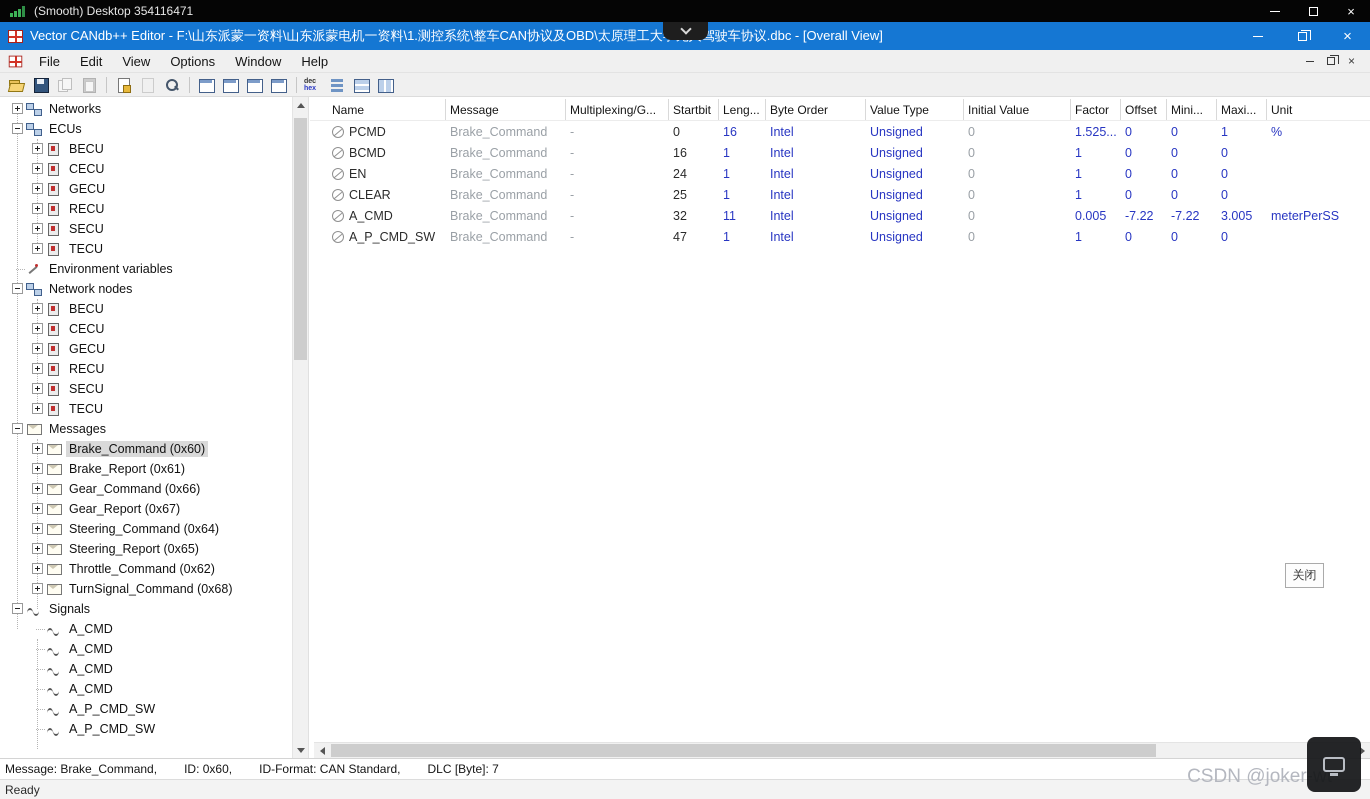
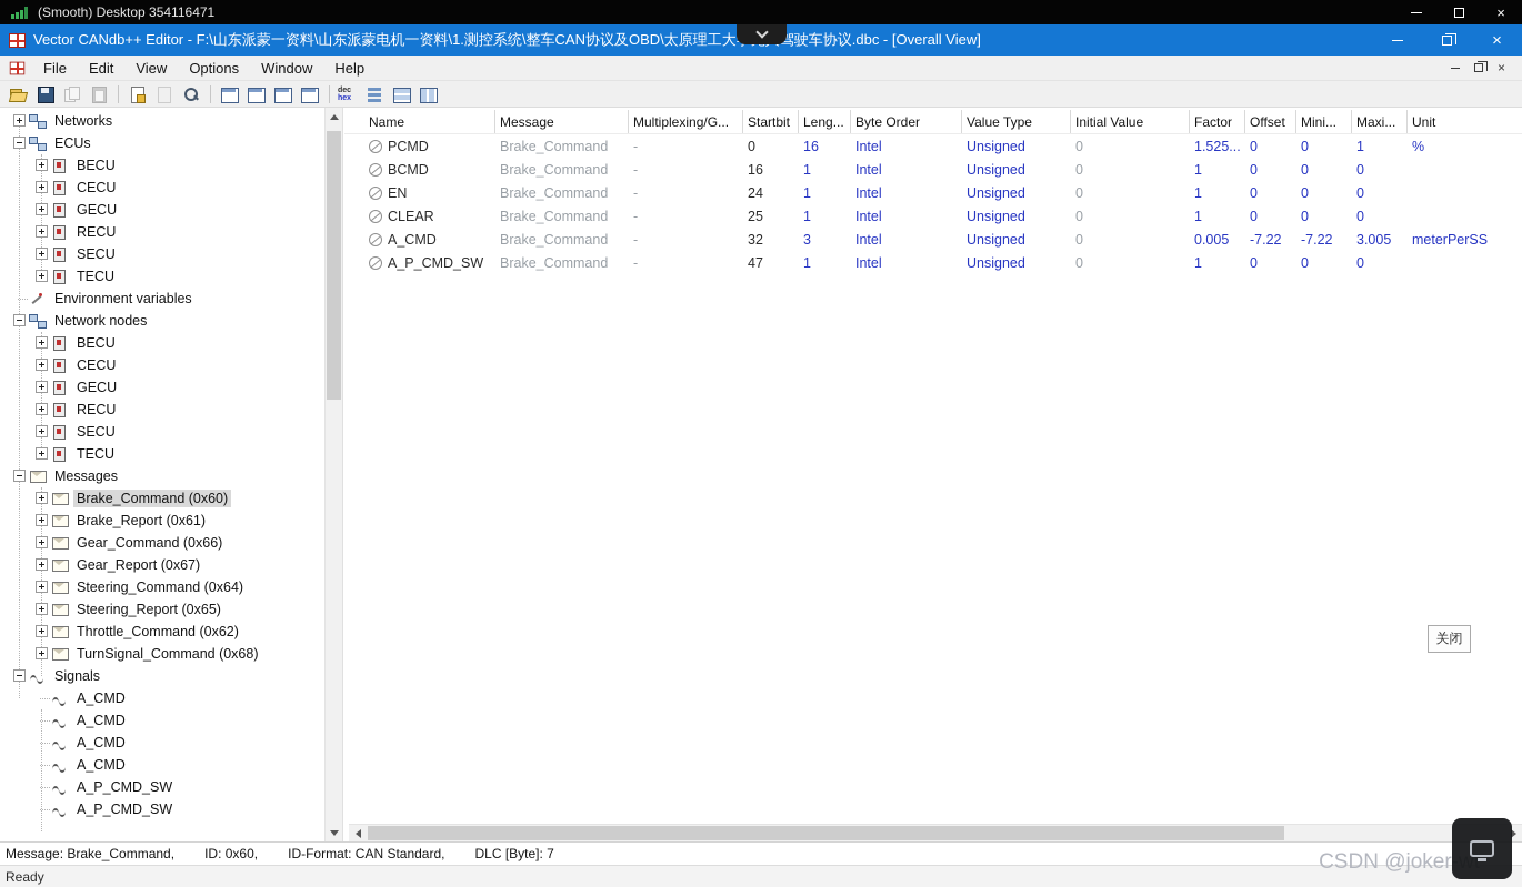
  (Smooth) Desktop 354116471
  ×
  Vector CANdb++ Editor - F:\山东派蒙一资料\山东派蒙电机一资料\1.测控系统\整车CAN协议及OBD\太原理工大驾驶车协议.dbc - [Overall View]
  ×
  File
  Edit
  View
  Options
  Window
  Help
  ×
  Networks
  ECUs
  BECU
  CECU
  GECU
  RECU
  SECU
  TECU
  Environment variables
  Network nodes
  BECU
  CECU
  GECU
  RECU
  SECU
  TECU
  Messages
  Brake_Command (0x60)
  Brake_Report (0x61)
  Gear_Command (0x66)
  Gear_Report (0x67)
  Steering_Command (0x64)
  Steering_Report (0x65)
  Throttle_Command (0x62)
  TurnSignal_Command (0x68)
  Signals
  A_CMD
  A_CMD
  A_CMD
  A_CMD
  A_P_CMD_SW
  A_P_CMD_SW
  Name
  Message
  Multiplexing/G...
  Startbit
  Leng...
  Byte Order
  Value Type
  Initial Value
  Factor
  Offset
  Mini...
  Maxi...
  Unit
  PCMD
  Brake_Command
  -
  0
  16
  Intel
  Unsigned
  0
  1.525...
  0
  0
  1
  %
  BCMD
  Brake_Command
  -
  16
  1
  Intel
  Unsigned
  0
  1
  0
  0
  0
  EN
  Brake_Command
  -
  24
  1
  Intel
  Unsigned
  0
  1
  0
  0
  0
  CLEAR
  Brake_Command
  -
  25
  1
  Intel
  Unsigned
  0
  1
  0
  0
  0
  A_CMD
  Brake_Command
  -
  32
- 11
+ 3
  Intel
  Unsigned
  0
  0.005
  -7.22
  -7.22
  3.005
  meterPerSS
  A_P_CMD_SW
  Brake_Command
  -
  47
  1
  Intel
  Unsigned
  0
  1
  0
  0
  0
  关闭
  Message: Brake_Command,
  ID: 0x60,
  ID-Format: CAN Standard,
  DLC [Byte]: 7
  Ready
  CSDN @joker
